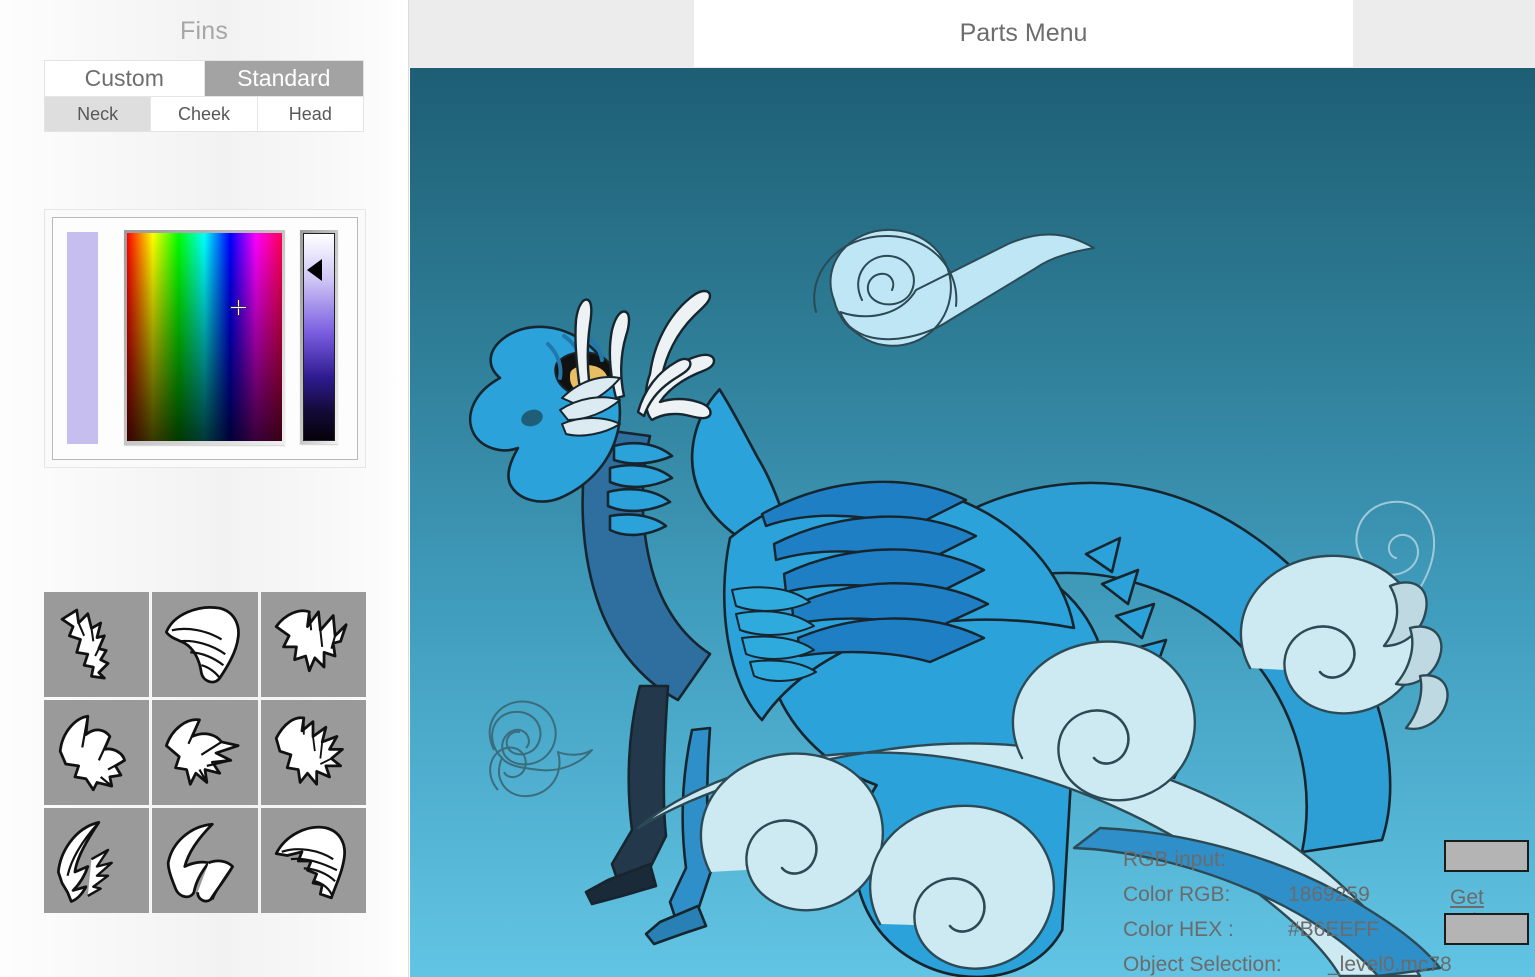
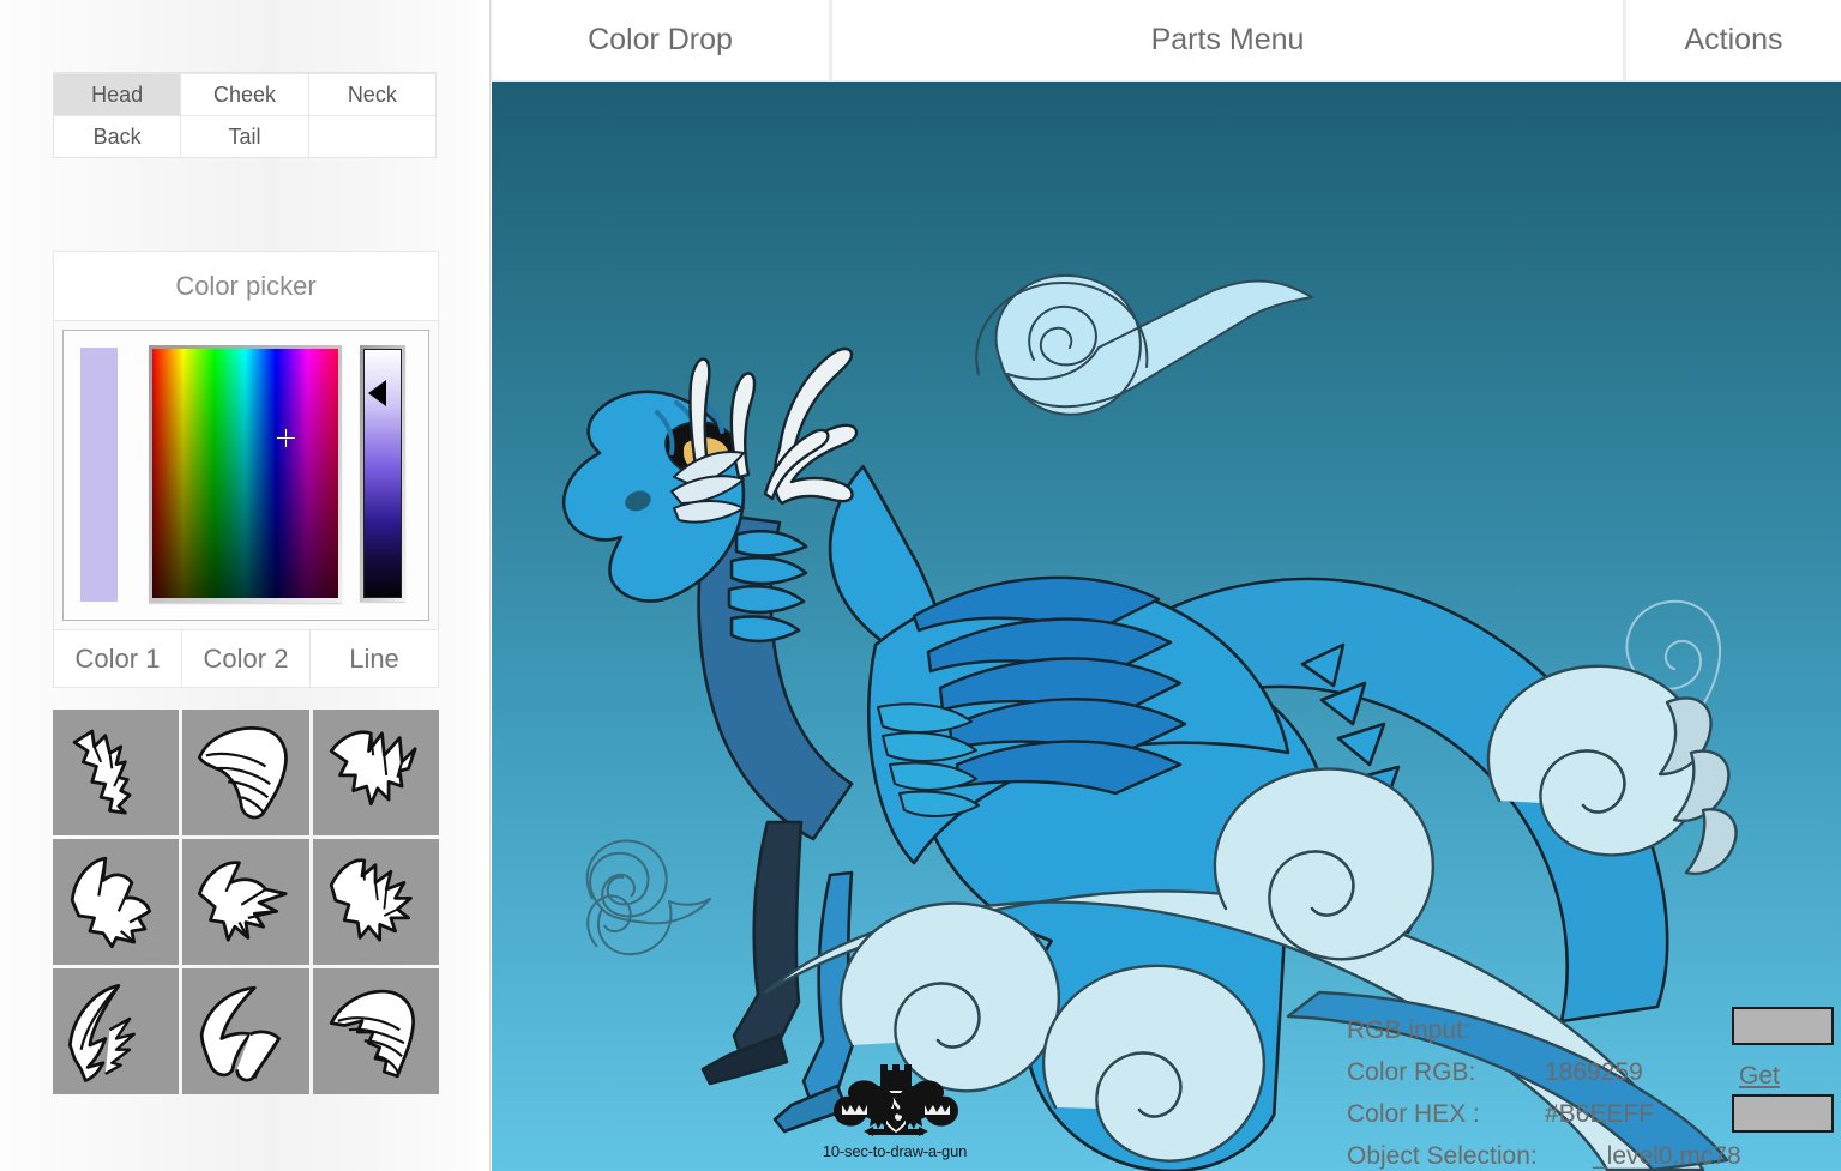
- Fins
- Custom
- Standard
- Neck
+ Head
  Cheek
- Head
+ Neck
+ Back
+ Tail
+ Color picker
+ Color 1
+ Color 2
+ Line
+ Color Drop
  Parts Menu
+ Actions
  RGB input:
  Color RGB:
  1869259
  Color HEX :
  #B6EEFF
  Object Selection:
  _level0.mc78
+ 10-sec-to-draw-a-gun
